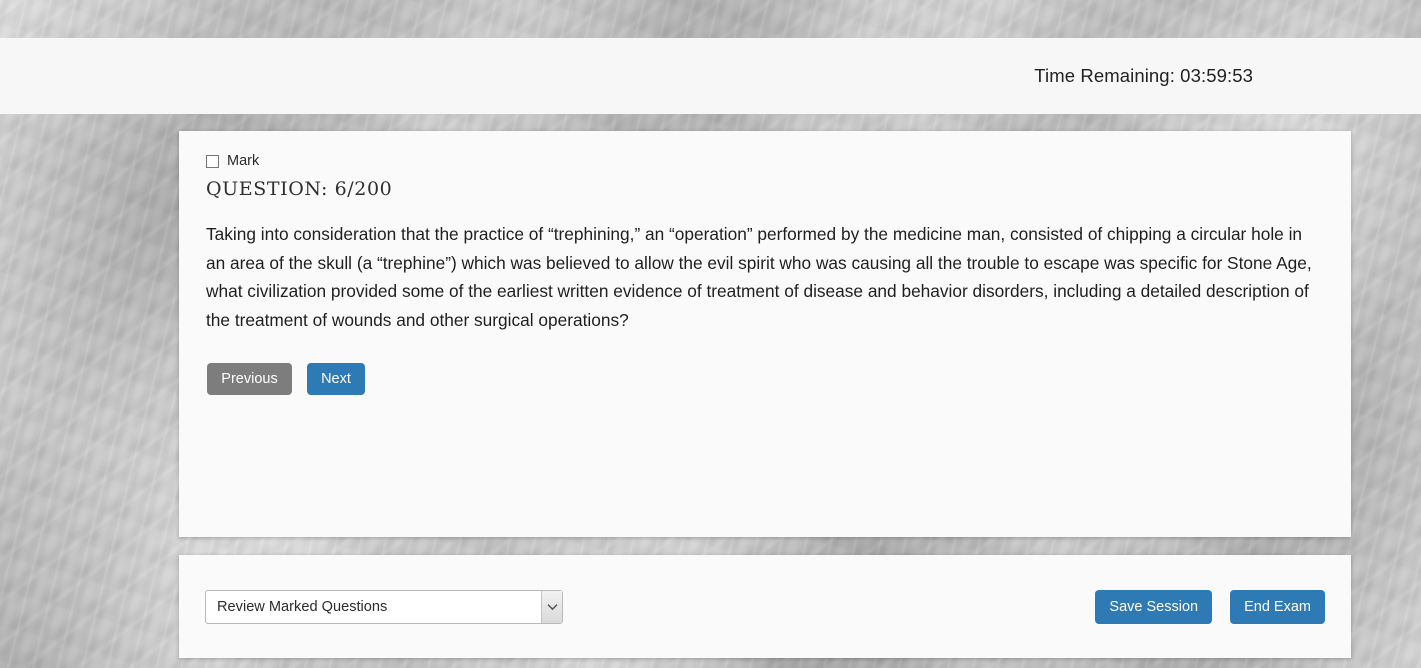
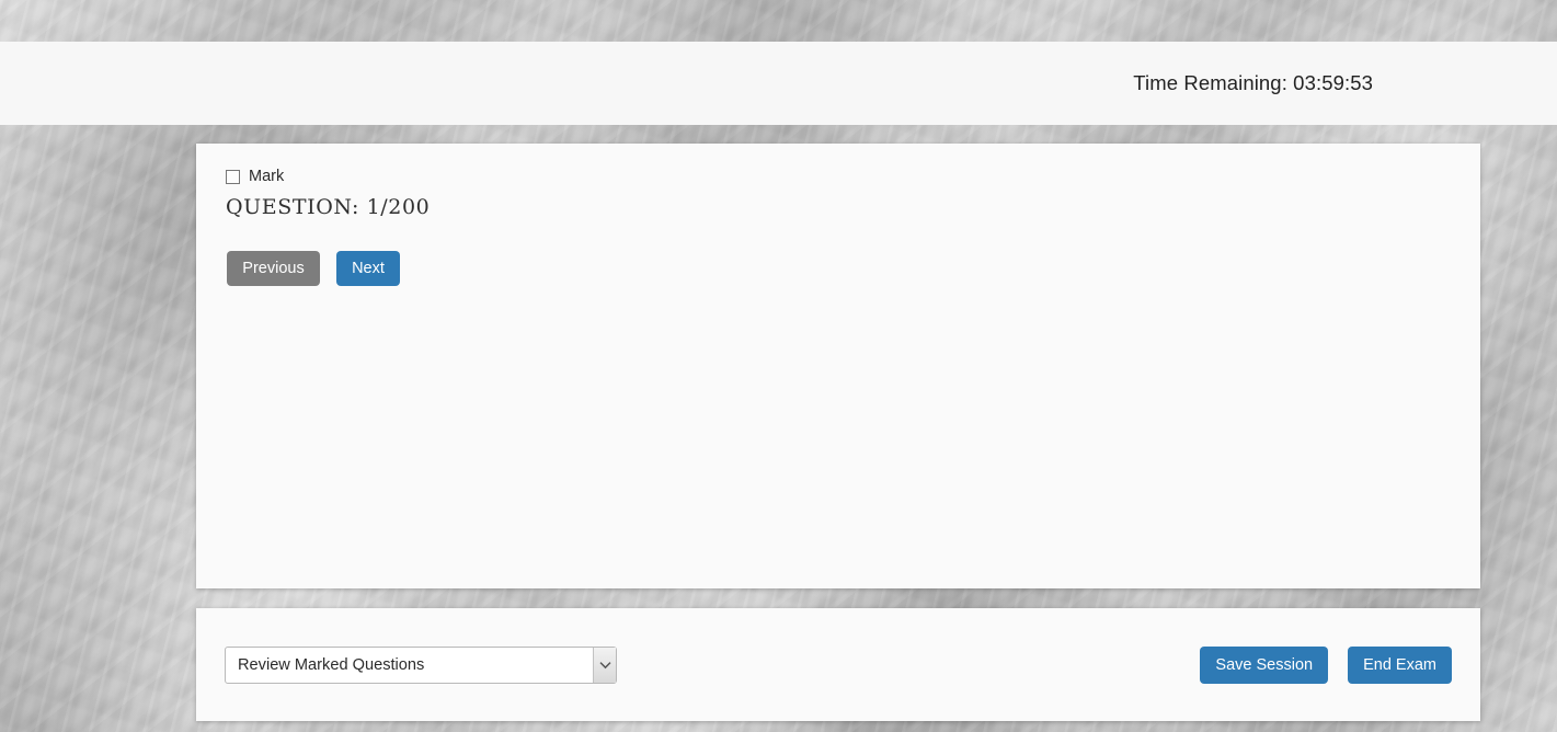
  Time Remaining: 03:59:53
  Mark
- QUESTION: 6/200
+ QUESTION: 1/200
- Taking into consideration that the practice of “trephining,” an “operation” performed by the medicine man, consisted of chipping a circular hole in an area of the skull (a “trephine”) which was believed to allow the evil spirit who was causing all the trouble to escape was specific for Stone Age, what civilization provided some of the earliest written evidence of treatment of disease and behavior disorders, including a detailed description of the treatment of wounds and other surgical operations?
  Previous
  Next
  Review Marked Questions
  Save Session
  End Exam
